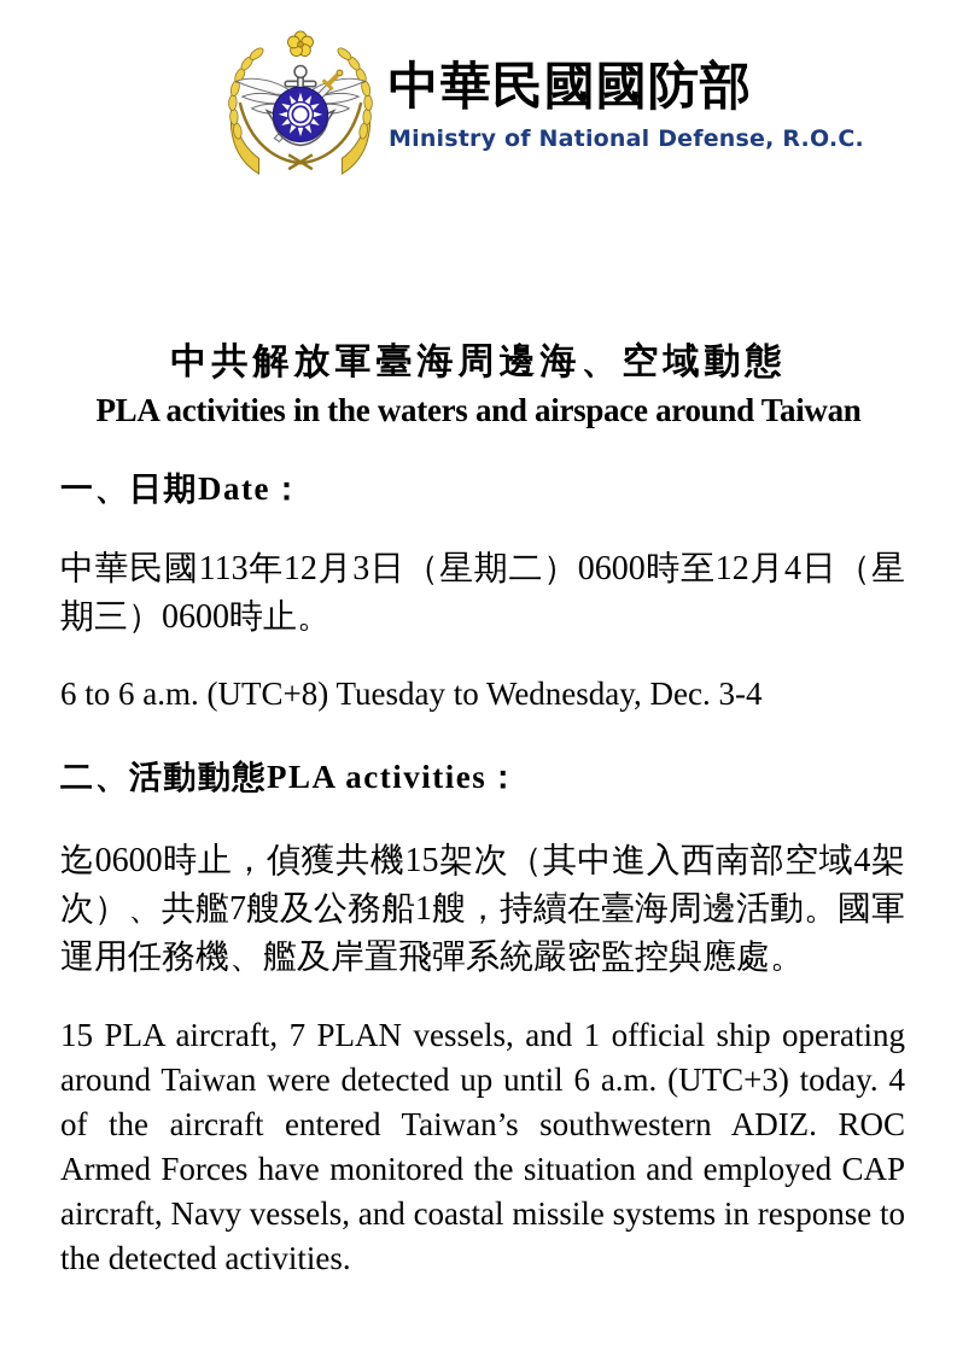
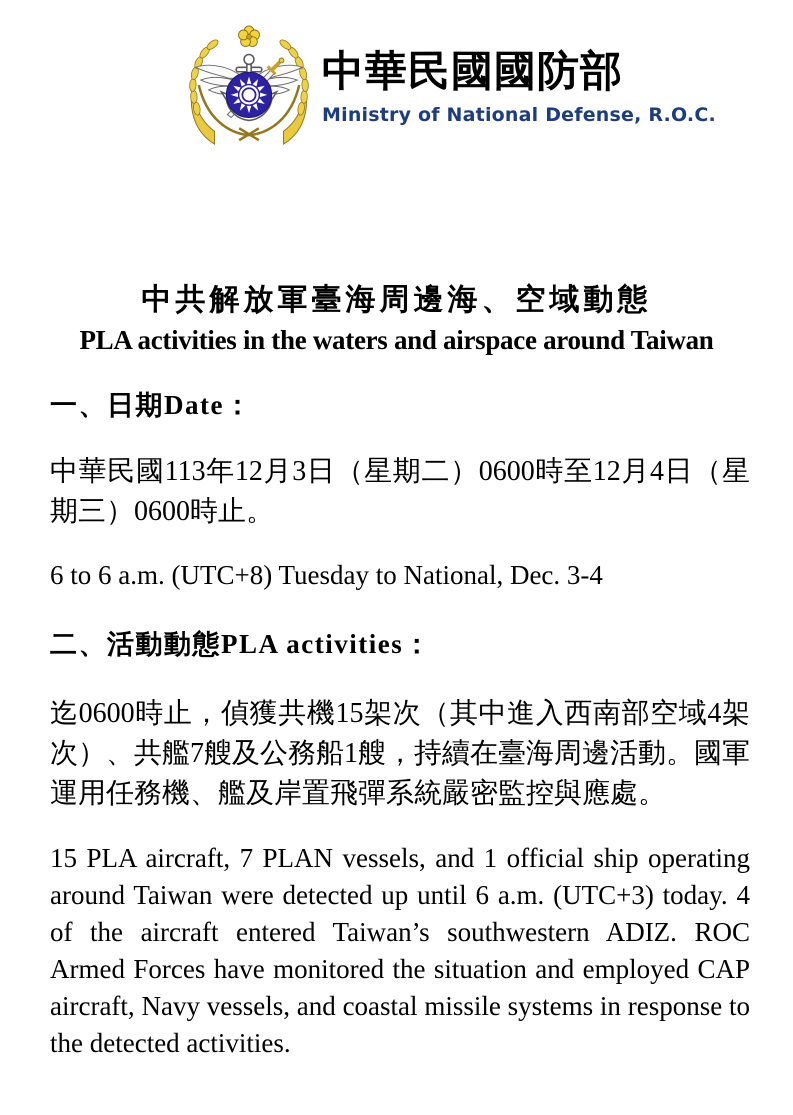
  中華民國國防部
  Ministry of National Defense, R.O.C.
  中共解放軍臺海周邊海、空域動態
  PLA activities in the waters and airspace around Taiwan
  一、日期Date：
  中華民國113年12月3日（星期二）0600時至12月4日（星期三）0600時止。
- 6 to 6 a.m. (UTC+8) Tuesday to Wednesday, Dec. 3-4
+ 6 to 6 a.m. (UTC+8) Tuesday to National, Dec. 3-4
  二、活動動態PLA activities：
  迄0600時止，偵獲共機15架次（其中進入西南部空域4架次）、共艦7艘及公務船1艘，持續在臺海周邊活動。國軍運用任務機、艦及岸置飛彈系統嚴密監控與應處。
  15 PLA aircraft, 7 PLAN vessels, and 1 official ship operating around Taiwan were detected up until 6 a.m. (UTC+3) today. 4 of the aircraft entered Taiwan’s southwestern ADIZ. ROC Armed Forces have monitored the situation and employed CAP aircraft, Navy vessels, and coastal missile systems in response to the detected activities.
